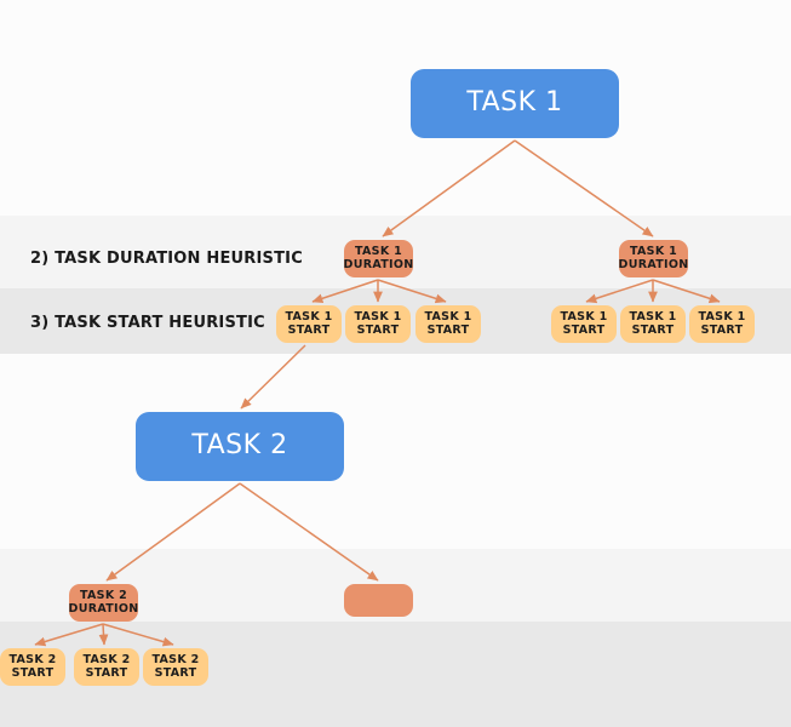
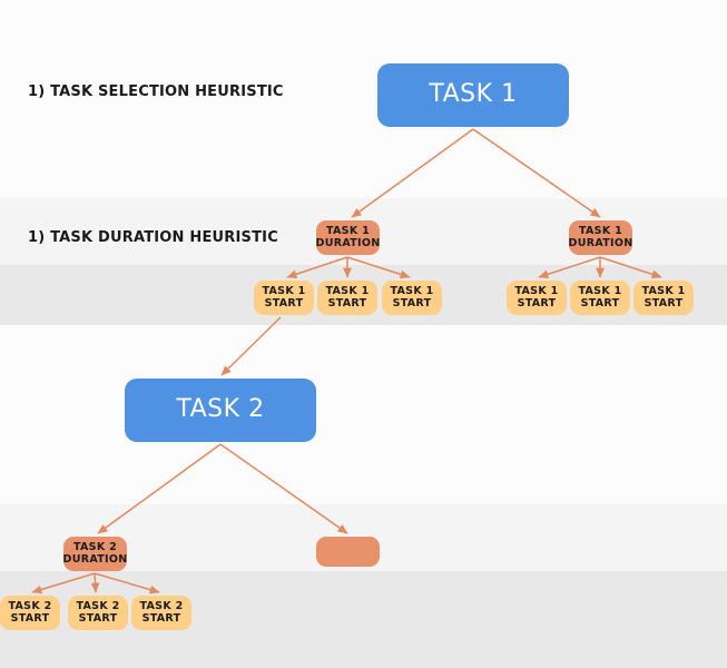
+ 1) TASK SELECTION HEURISTIC
- 2) TASK DURATION HEURISTIC
+ 1) TASK DURATION HEURISTIC
- 3) TASK START HEURISTIC
  TASK 1
  TASK 1
  DURATION
  TASK 1
  DURATION
  TASK 1
  START
  TASK 1
  START
  TASK 1
  START
  TASK 1
  START
  TASK 1
  START
  TASK 1
  START
  TASK 2
  TASK 2
  DURATION
  TASK 2
  START
  TASK 2
  START
  TASK 2
  START
